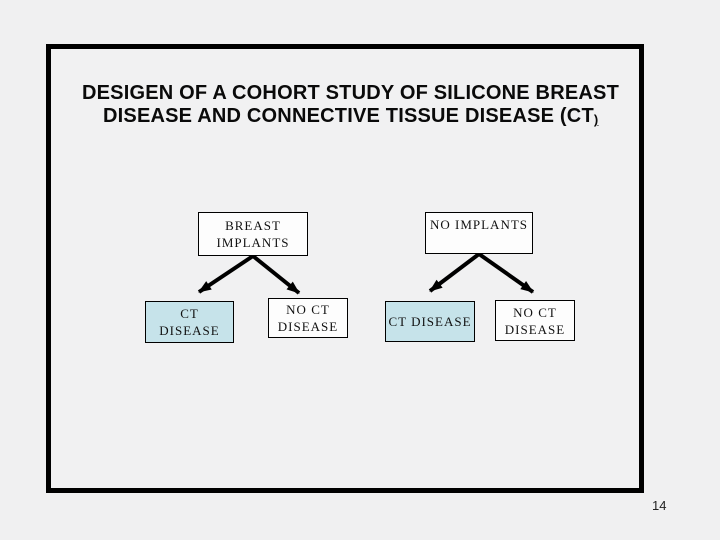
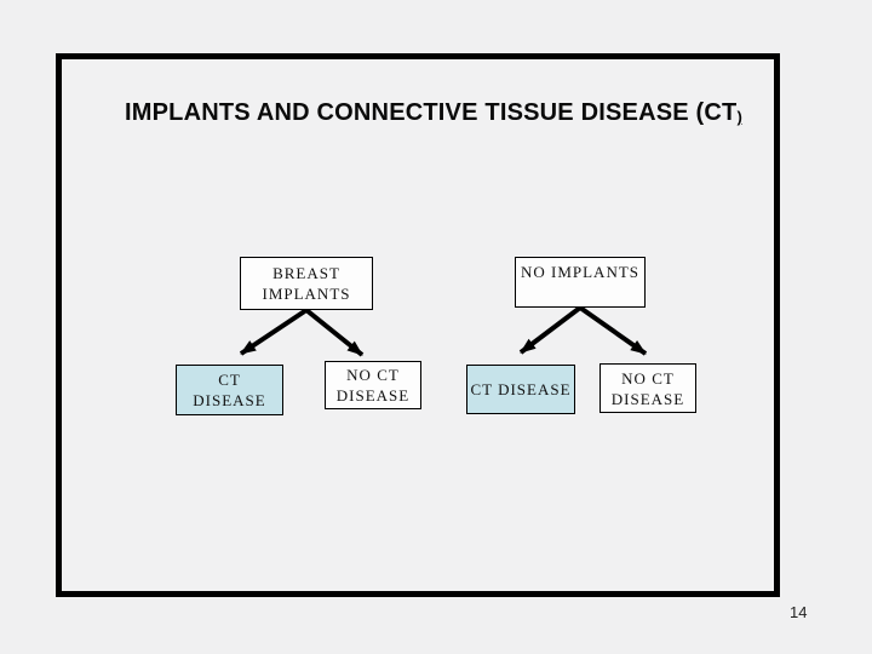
- DESIGEN OF A COHORT STUDY OF SILICONE BREAST
- DISEASE AND CONNECTIVE TISSUE DISEASE (CT)
+ IMPLANTS AND CONNECTIVE TISSUE DISEASE (CT)
  BREAST
  IMPLANTS
  NO IMPLANTS
  CT
  DISEASE
  NO CT
  DISEASE
  CT DISEASE
  NO CT
  DISEASE
  14
